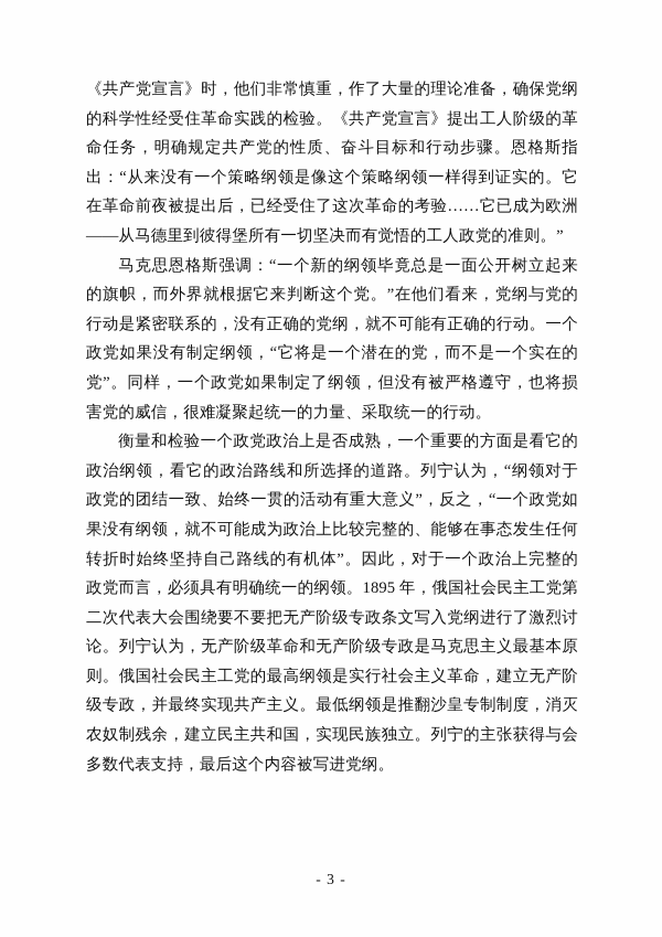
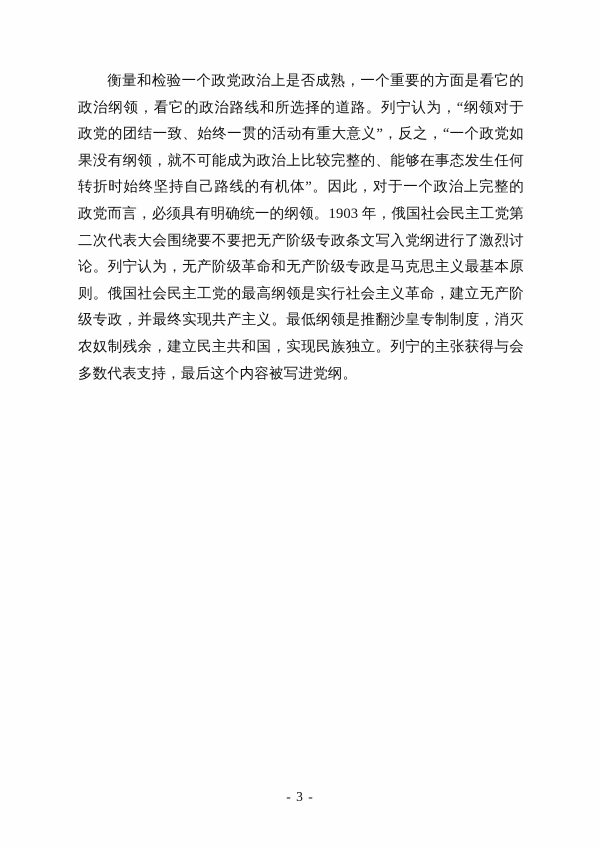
- 《共产党宣言》时，他们非常慎重，作了大量的理论准备，确保党纲的科学性经受住革命实践的检验。《共产党宣言》提出工人阶级的革命任务，明确规定共产党的性质、奋斗目标和行动步骤。恩格斯指出：“从来没有一个策略纲领是像这个策略纲领一样得到证实的。它在革命前夜被提出后，已经受住了这次革命的考验……它已成为欧洲——从马德里到彼得堡所有一切坚决而有觉悟的工人政党的准则。”
- 马克思恩格斯强调：“一个新的纲领毕竟总是一面公开树立起来的旗帜，而外界就根据它来判断这个党。”在他们看来，党纲与党的行动是紧密联系的，没有正确的党纲，就不可能有正确的行动。一个政党如果没有制定纲领，“它将是一个潜在的党，而不是一个实在的党”。同样，一个政党如果制定了纲领，但没有被严格遵守，也将损害党的威信，很难凝聚起统一的力量、采取统一的行动。
- 衡量和检验一个政党政治上是否成熟，一个重要的方面是看它的政治纲领，看它的政治路线和所选择的道路。列宁认为，“纲领对于政党的团结一致、始终一贯的活动有重大意义”，反之，“一个政党如果没有纲领，就不可能成为政治上比较完整的、能够在事态发生任何转折时始终坚持自己路线的有机体”。因此，对于一个政治上完整的政党而言，必须具有明确统一的纲领。1895 年，俄国社会民主工党第二次代表大会围绕要不要把无产阶级专政条文写入党纲进行了激烈讨论。列宁认为，无产阶级革命和无产阶级专政是马克思主义最基本原则。俄国社会民主工党的最高纲领是实行社会主义革命，建立无产阶级专政，并最终实现共产主义。最低纲领是推翻沙皇专制制度，消灭农奴制残余，建立民主共和国，实现民族独立。列宁的主张获得与会多数代表支持，最后这个内容被写进党纲。
+ 衡量和检验一个政党政治上是否成熟，一个重要的方面是看它的政治纲领，看它的政治路线和所选择的道路。列宁认为，“纲领对于政党的团结一致、始终一贯的活动有重大意义”，反之，“一个政党如果没有纲领，就不可能成为政治上比较完整的、能够在事态发生任何转折时始终坚持自己路线的有机体”。因此，对于一个政治上完整的政党而言，必须具有明确统一的纲领。1903 年，俄国社会民主工党第二次代表大会围绕要不要把无产阶级专政条文写入党纲进行了激烈讨论。列宁认为，无产阶级革命和无产阶级专政是马克思主义最基本原则。俄国社会民主工党的最高纲领是实行社会主义革命，建立无产阶级专政，并最终实现共产主义。最低纲领是推翻沙皇专制制度，消灭农奴制残余，建立民主共和国，实现民族独立。列宁的主张获得与会多数代表支持，最后这个内容被写进党纲。
  - 3 -
